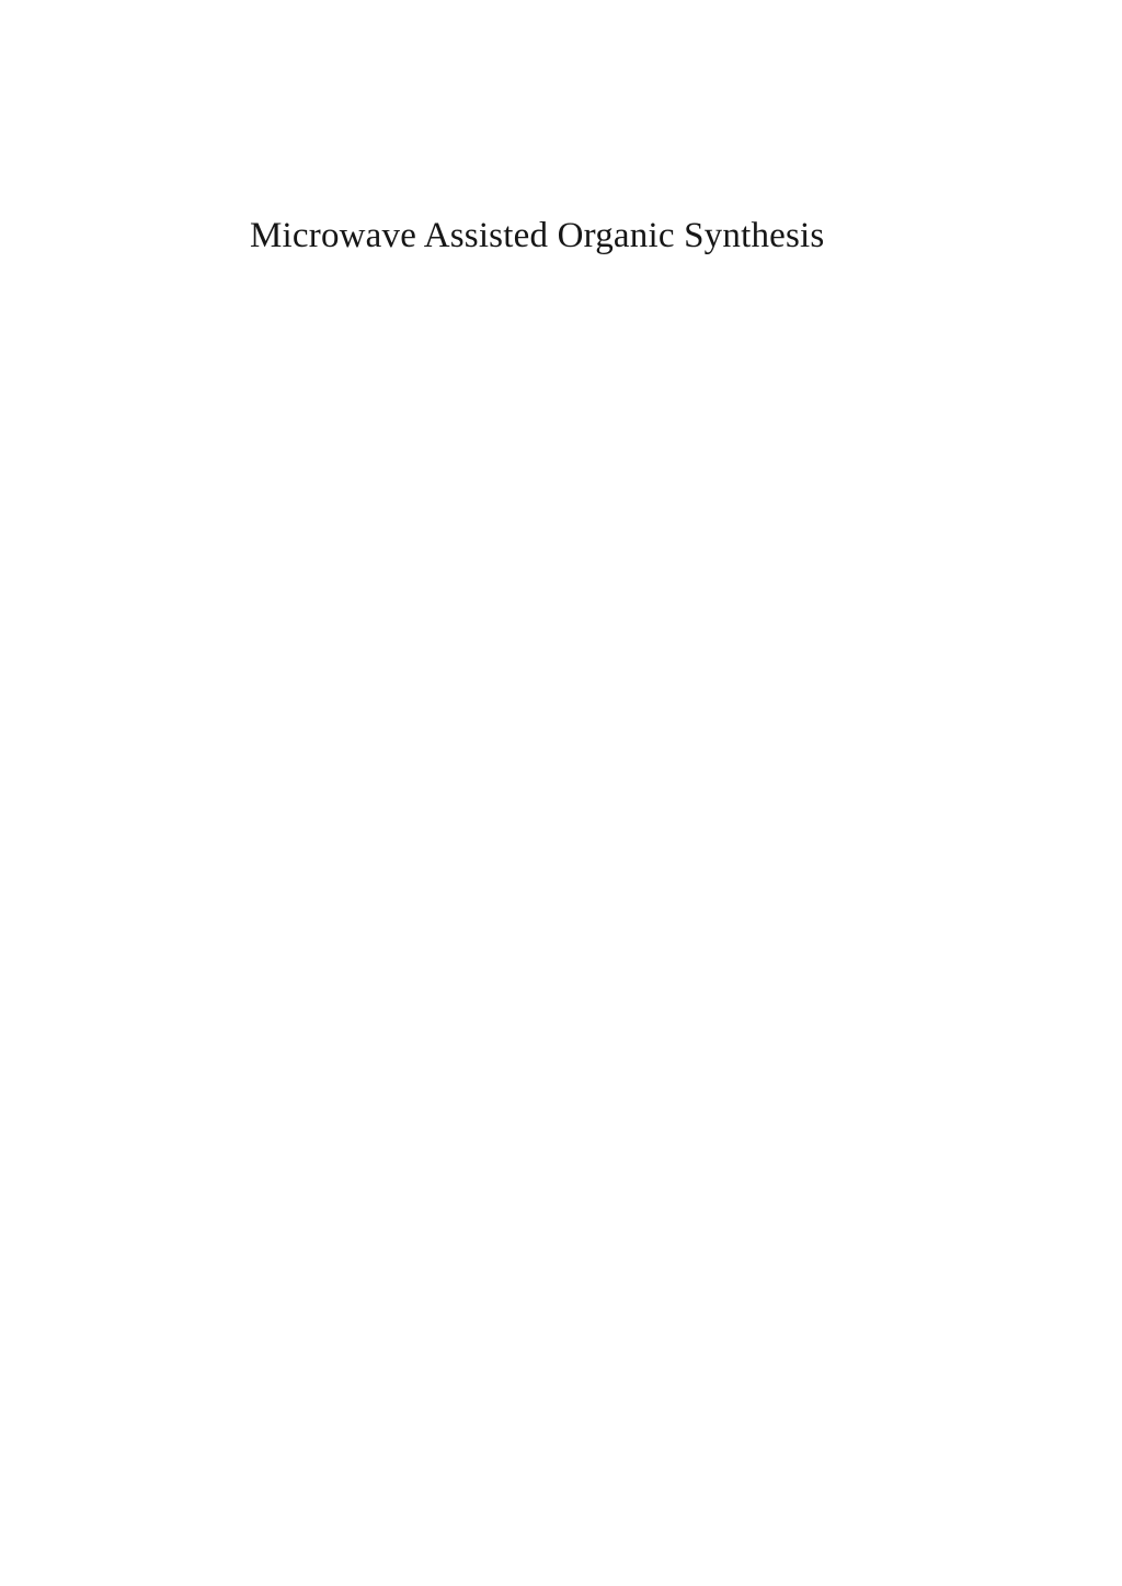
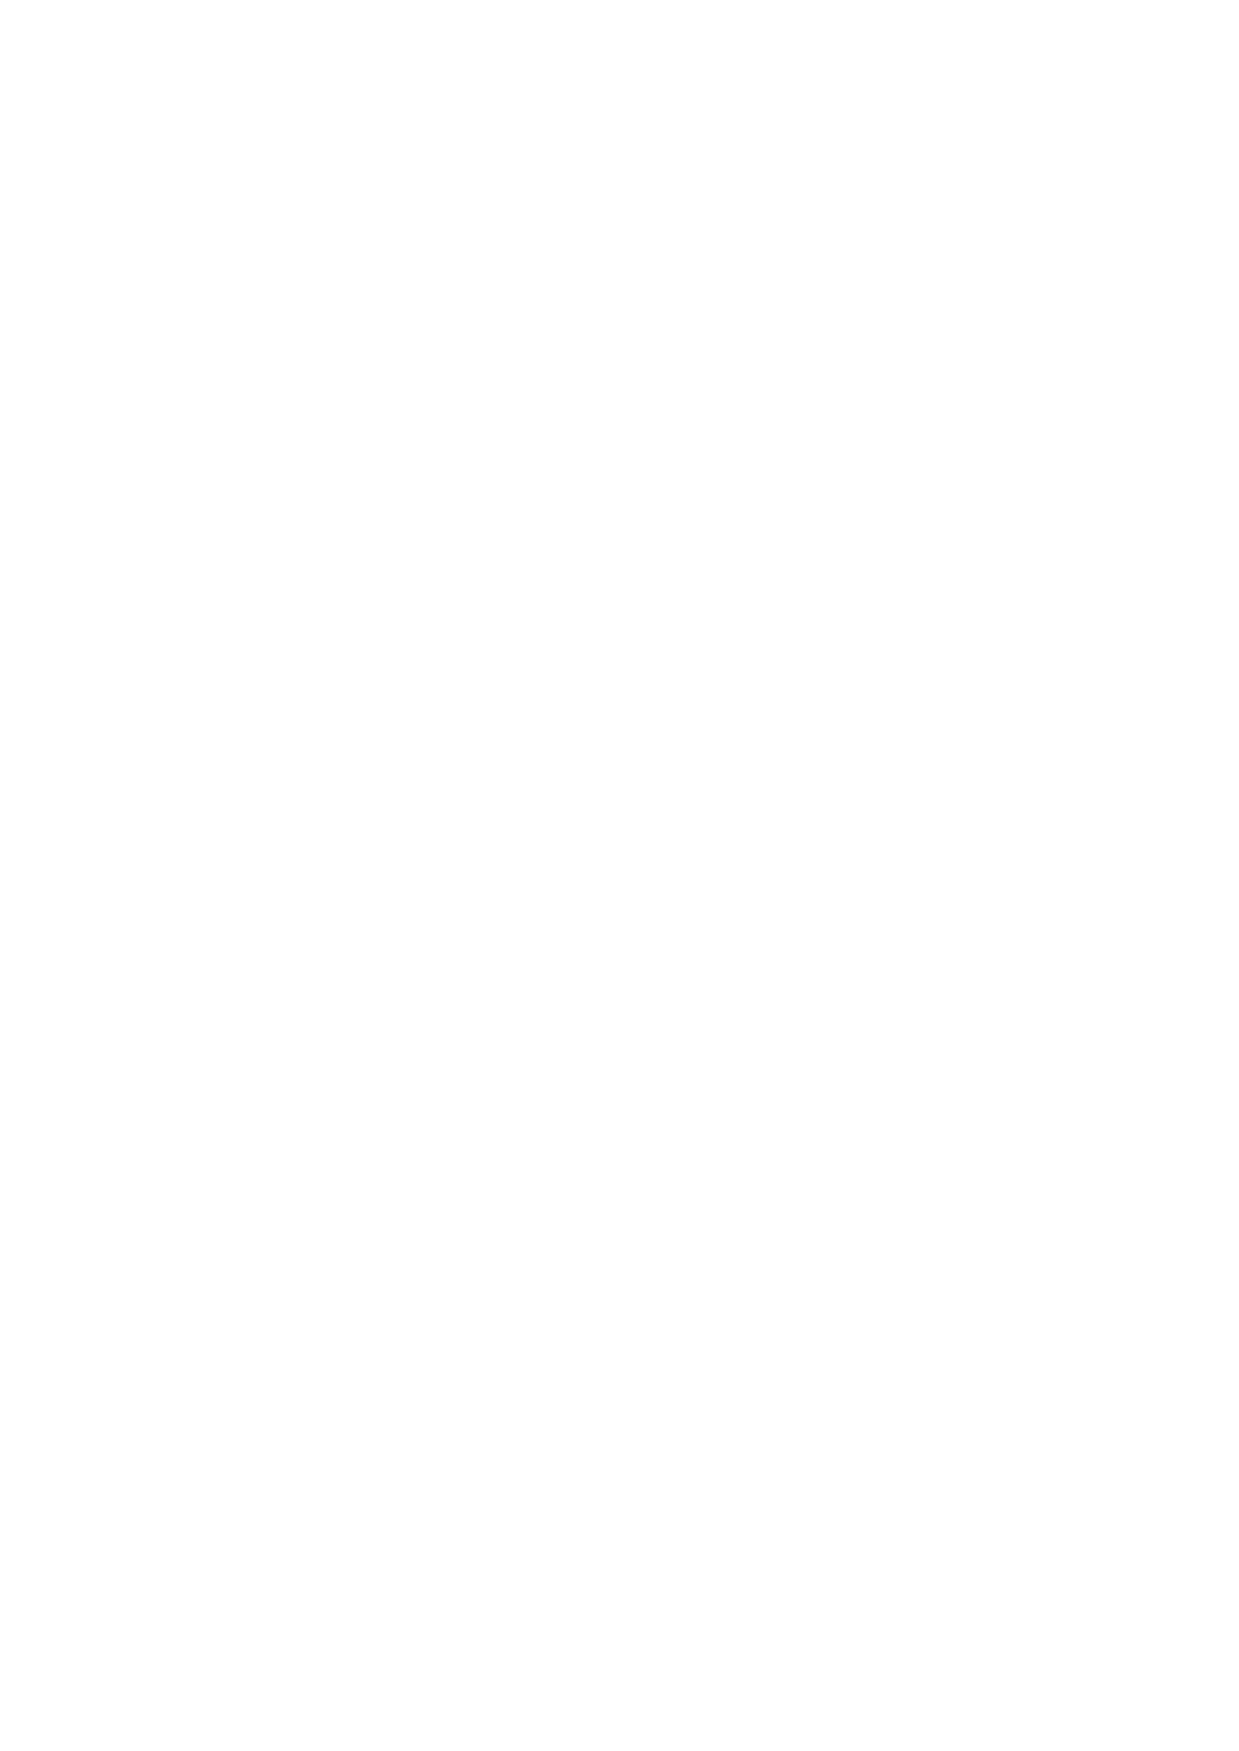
- Microwave Assisted Organic Synthesis
